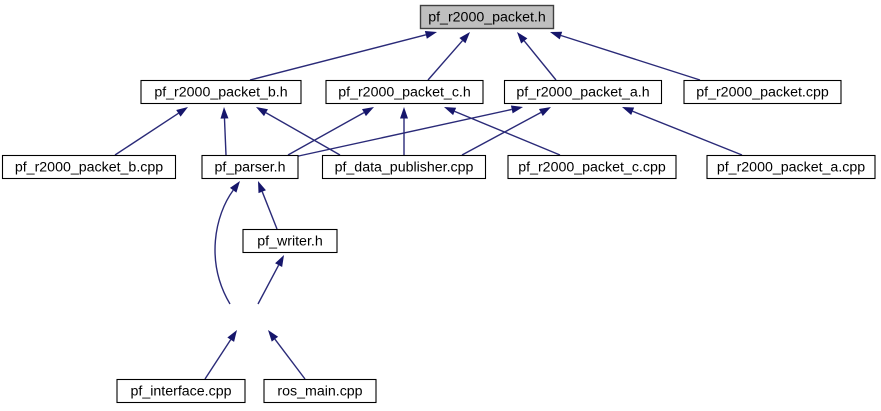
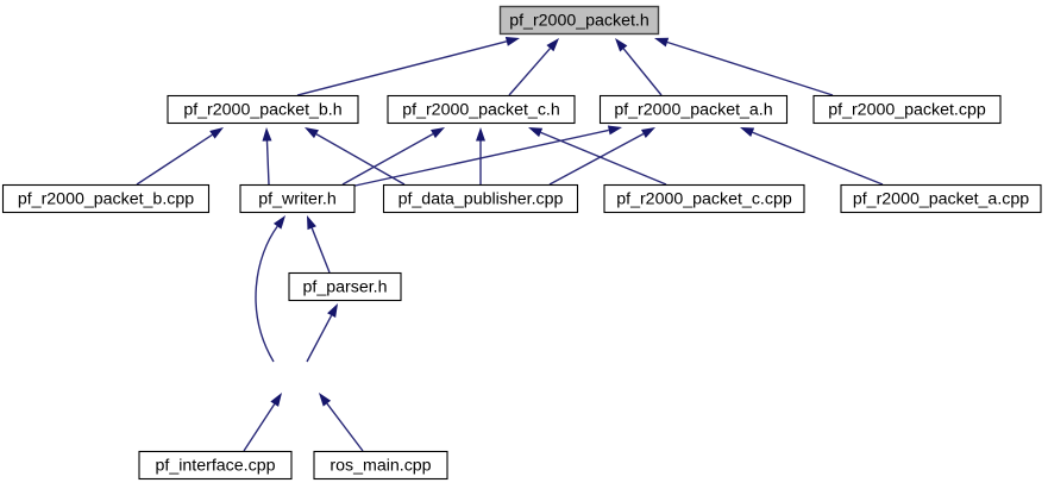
  pf_r2000_packet.h
  pf_r2000_packet_b.h
  pf_r2000_packet_c.h
  pf_r2000_packet_a.h
  pf_r2000_packet.cpp
  pf_r2000_packet_b.cpp
- pf_parser.h
+ pf_writer.h
  pf_data_publisher.cpp
  pf_r2000_packet_c.cpp
  pf_r2000_packet_a.cpp
- pf_writer.h
+ pf_parser.h
  pf_interface.cpp
  ros_main.cpp
